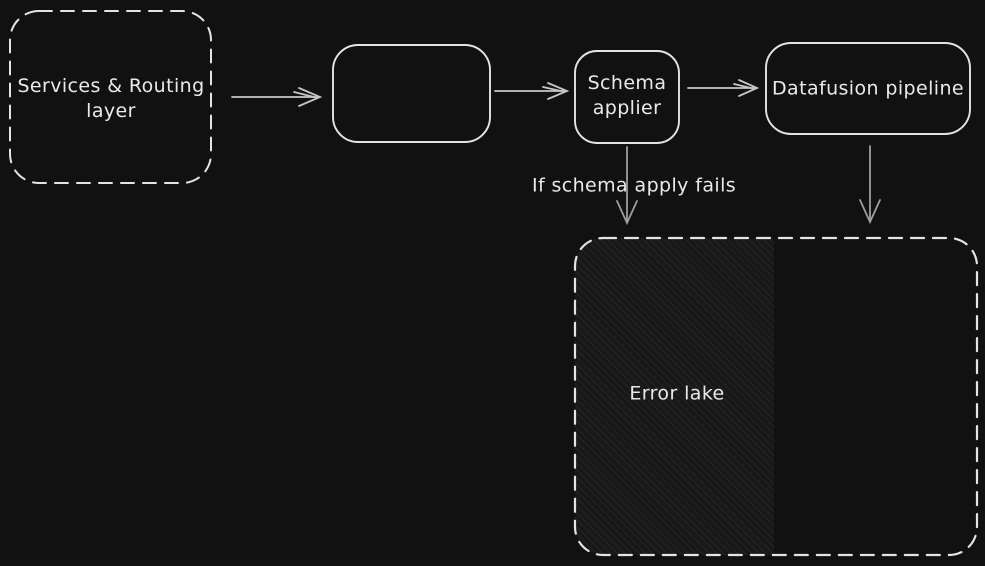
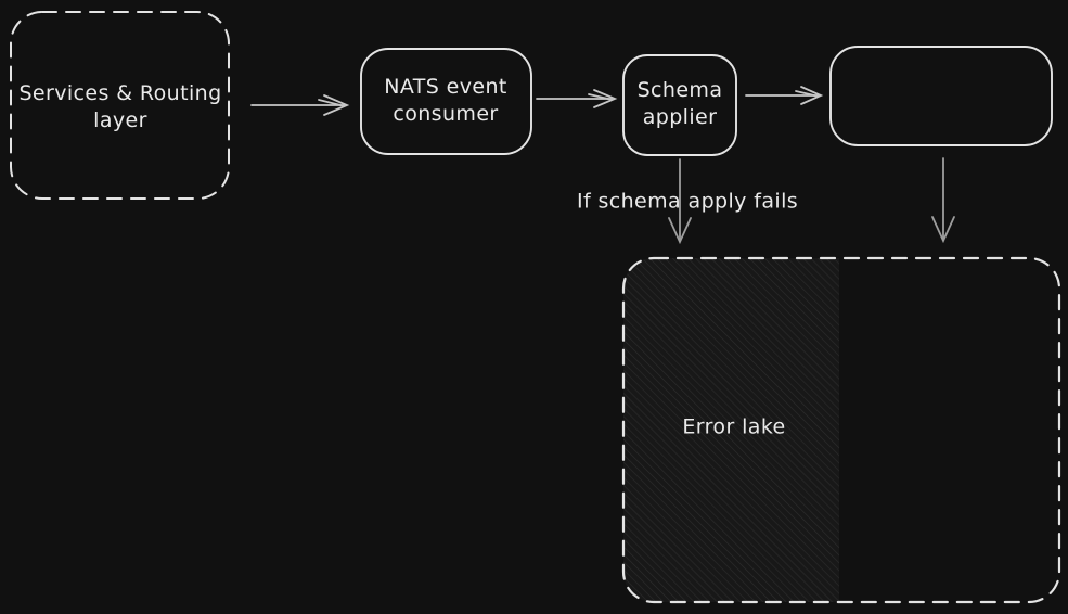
  Services & Routing layer
+ NATS event consumer
  Schema applier
- Datafusion pipeline
  Error lake
  If schema apply fails
